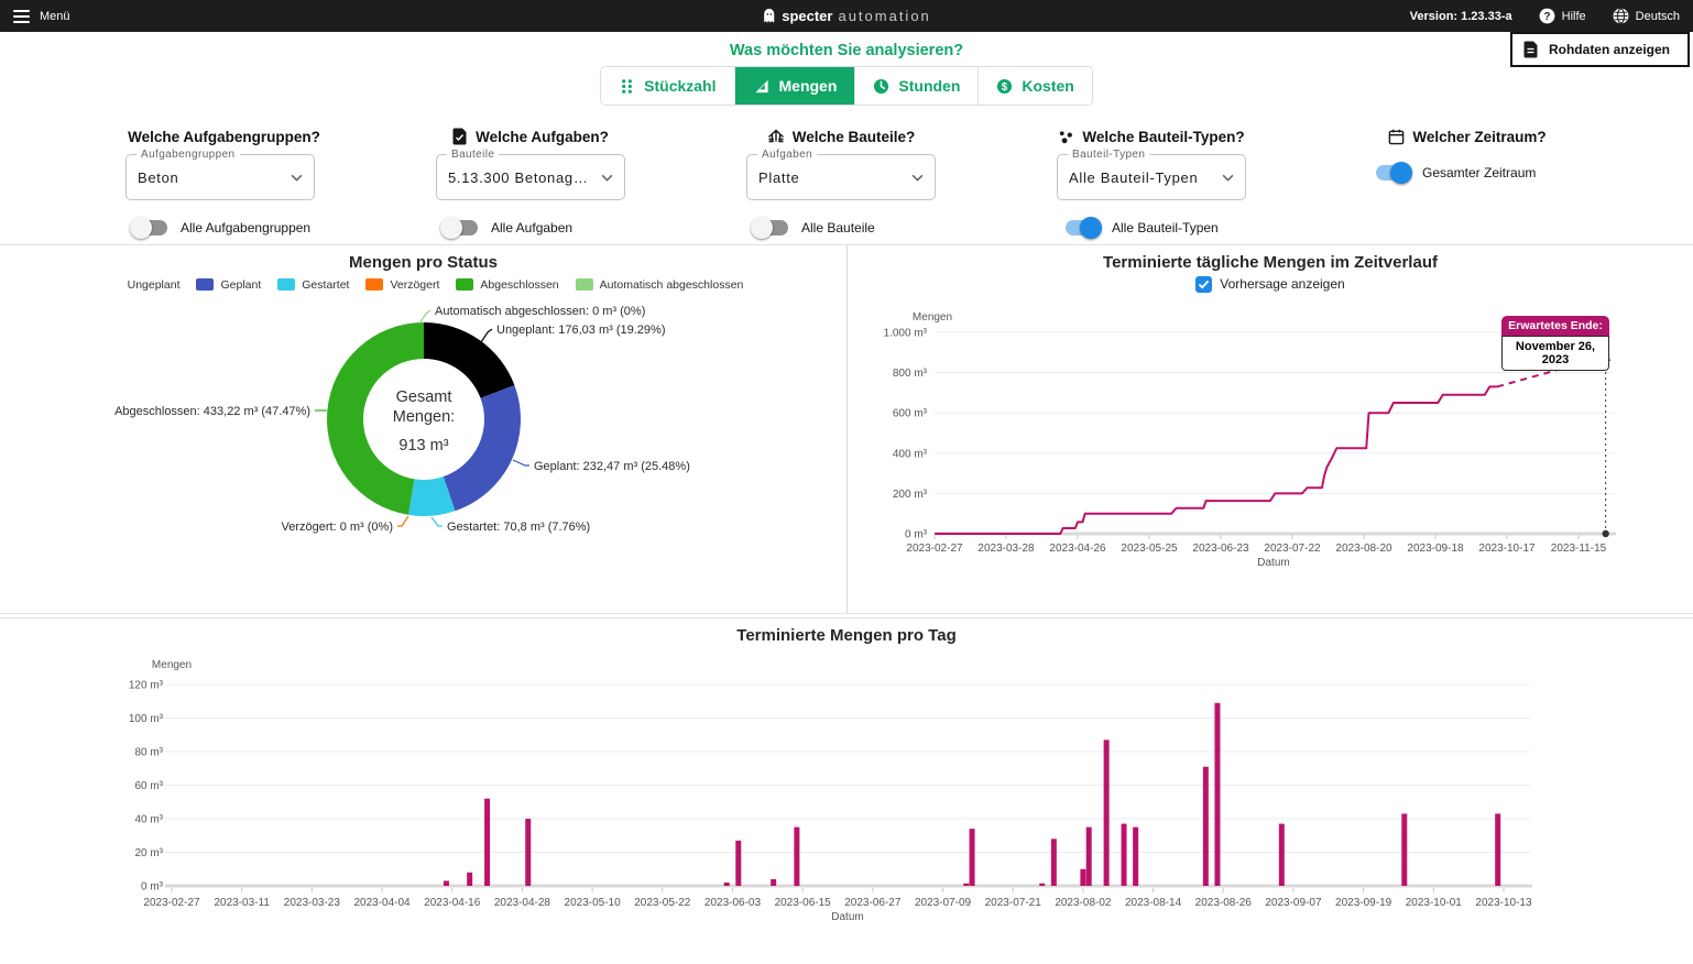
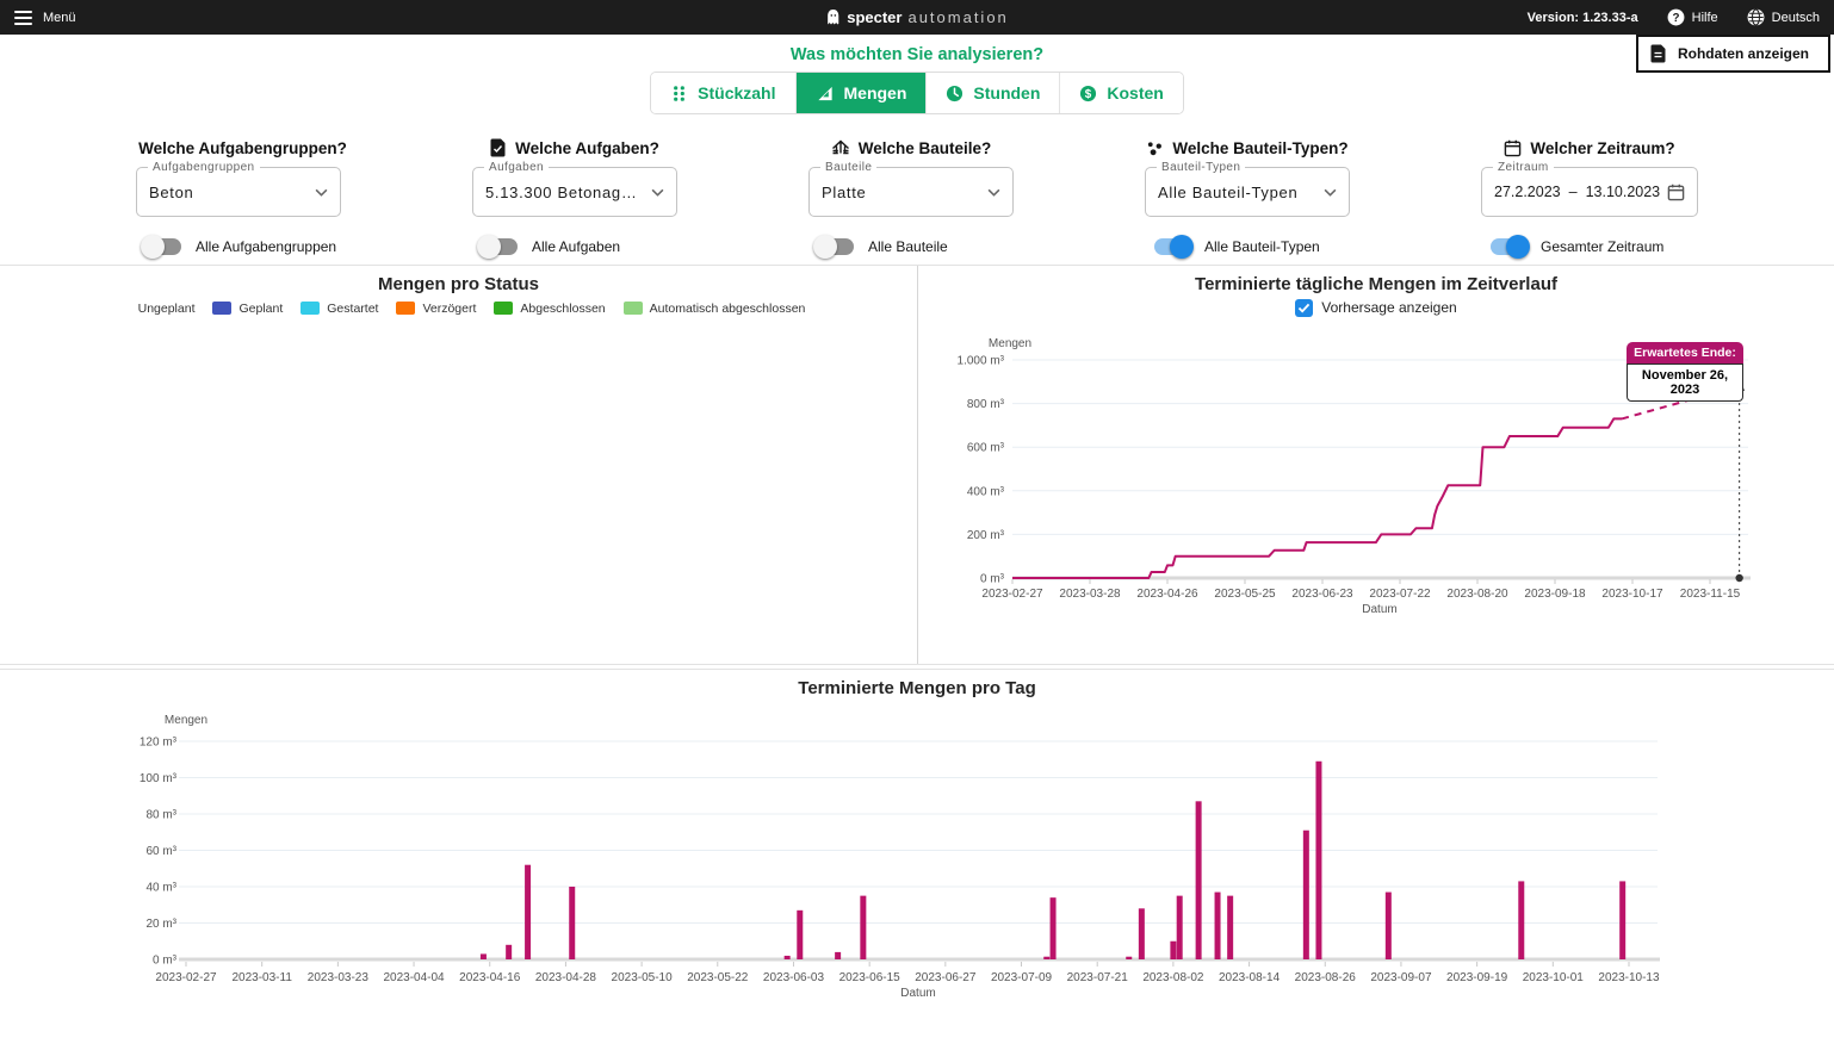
  Menü
  specter
  automation
  Version: 1.23.33-a
  ?
  Hilfe
  Deutsch
  Rohdaten anzeigen
  Was möchten Sie analysieren?
  Stückzahl
  Mengen
  Stunden
  $
  Kosten
  Welche Aufgabengruppen?
  Aufgabengruppen
  Beton
  Alle Aufgabengruppen
  Welche Aufgaben?
- Bauteile
+ Aufgaben
  5.13.300 Betonag…
  Alle Aufgaben
  Welche Bauteile?
- Aufgaben
+ Bauteile
  Platte
  Alle Bauteile
  Welche Bauteil-Typen?
  Bauteil-Typen
  Alle Bauteil-Typen
  Alle Bauteil-Typen
  Welcher Zeitraum?
+ Zeitraum
+ 27.2.2023
+ –
+ 13.10.2023
  Gesamter Zeitraum
  Mengen pro Status
  Ungeplant
  Geplant
  Gestartet
  Verzögert
  Abgeschlossen
  Automatisch abgeschlossen
- Ungeplant: 176,03 m³ (19.29%)
- Geplant: 232,47 m³ (25.48%)
- Gestartet: 70,8 m³ (7.76%)
- Verzögert: 0 m³ (0%)
- Abgeschlossen: 433,22 m³ (47.47%)
- Automatisch abgeschlossen: 0 m³ (0%)
- Gesamt
- Mengen:
- 913 m³
  Terminierte tägliche Mengen im Zeitverlauf
  Vorhersage anzeigen
  1.000 m³
  800 m³
  600 m³
  400 m³
  200 m³
  0 m³
  2023-02-27
  2023-03-28
  2023-04-26
  2023-05-25
  2023-06-23
  2023-07-22
  2023-08-20
  2023-09-18
  2023-10-17
  2023-11-15
  Mengen
  Datum
  Erwartetes Ende:
  November 26, 2023
  Terminierte Mengen pro Tag
  120 m³
  100 m³
  80 m³
  60 m³
  40 m³
  20 m³
  0 m³
  2023-02-27
  2023-03-11
  2023-03-23
  2023-04-04
  2023-04-16
  2023-04-28
  2023-05-10
  2023-05-22
  2023-06-03
  2023-06-15
  2023-06-27
  2023-07-09
  2023-07-21
  2023-08-02
  2023-08-14
  2023-08-26
  2023-09-07
  2023-09-19
  2023-10-01
  2023-10-13
  Mengen
  Datum
